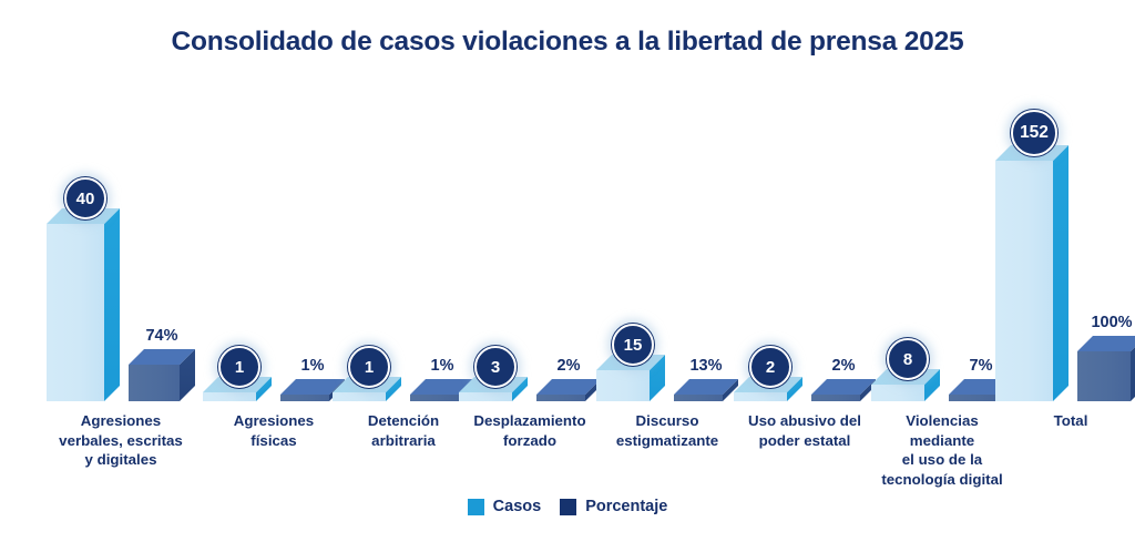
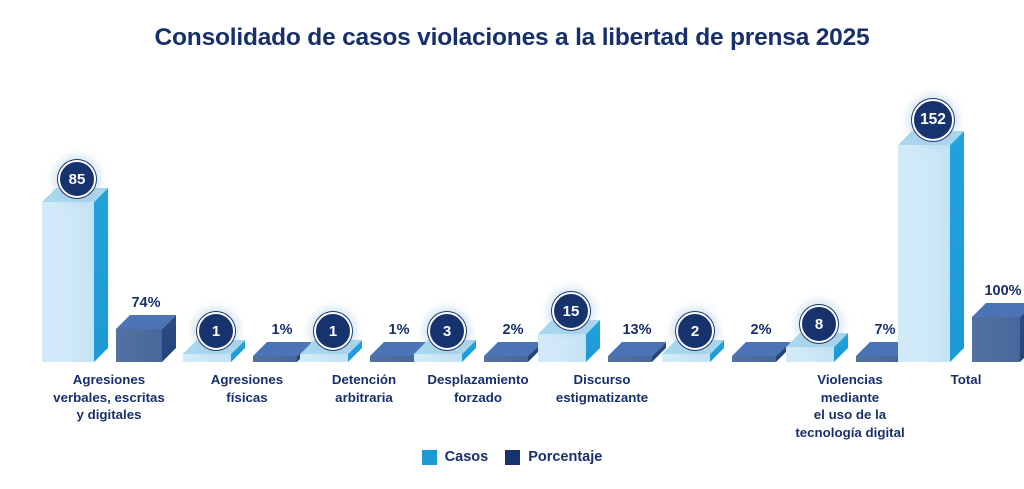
  Consolidado de casos violaciones a la libertad de prensa 2025
- 40
+ 85
  74%
  Agresiones
  verbales, escritas
  y digitales
  1
  1%
  Agresiones
  físicas
  1
  1%
  Detención
  arbitraria
  3
  2%
  Desplazamiento
  forzado
  15
  13%
  Discurso
  estigmatizante
  2
  2%
- Uso abusivo del
- poder estatal
  8
  7%
  Violencias
  mediante
  el uso de la
  tecnología digital
  152
  100%
  Total
  Casos
  Porcentaje
